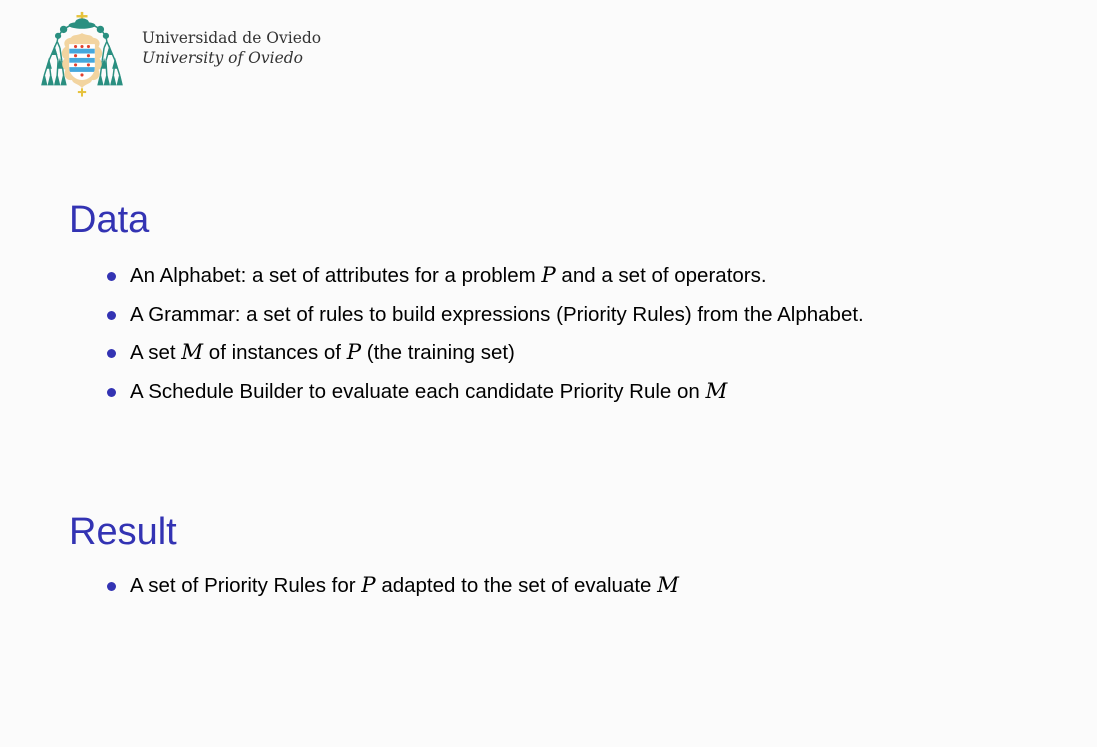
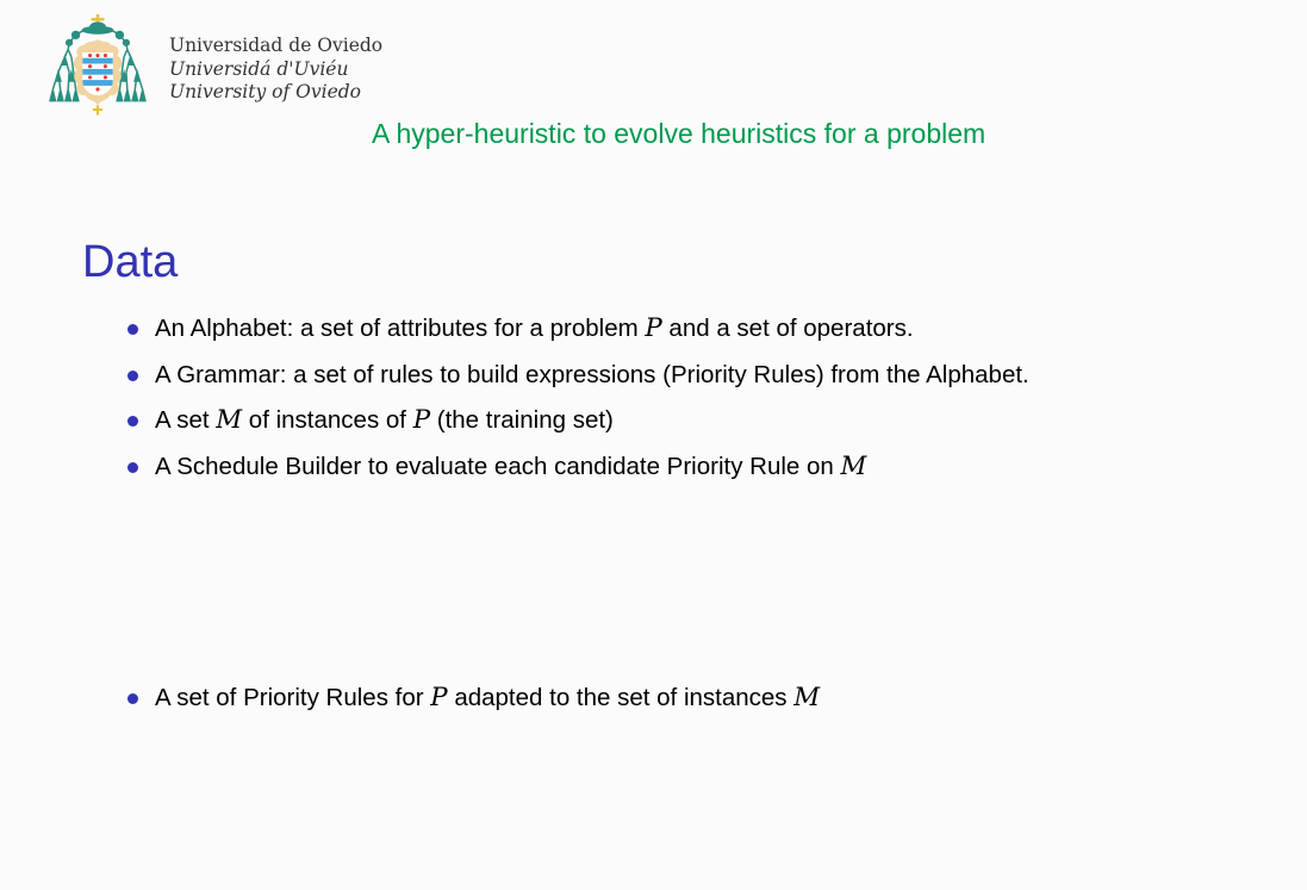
  Universidad de Oviedo
+ Universidá d'Uviéu
  University of Oviedo
+ A hyper-heuristic to evolve heuristics for a problem
  Data
  An Alphabet: a set of attributes for a problem P and a set of operators.
  A Grammar: a set of rules to build expressions (Priority Rules) from the Alphabet.
  A set M of instances of P (the training set)
  A Schedule Builder to evaluate each candidate Priority Rule on M
- Result
- A set of Priority Rules for P adapted to the set of evaluate M
+ A set of Priority Rules for P adapted to the set of instances M
